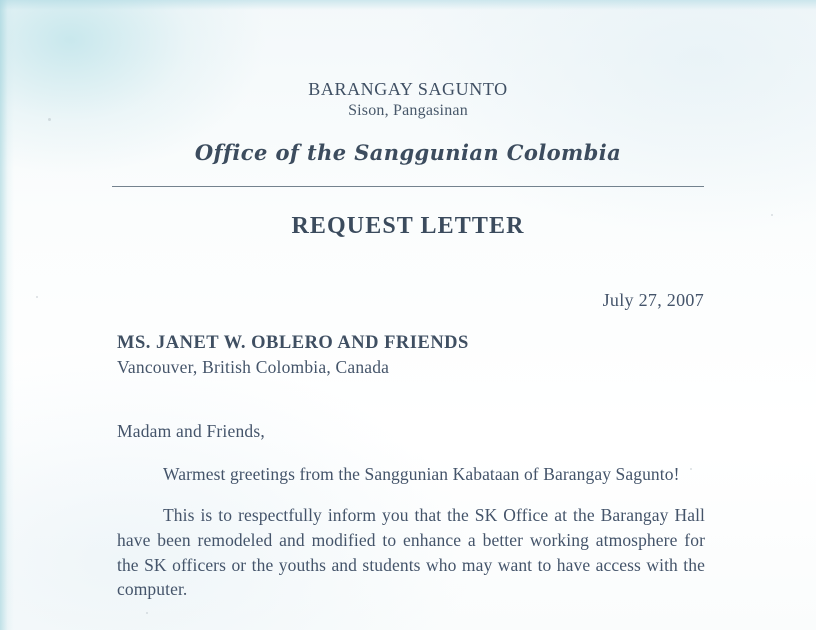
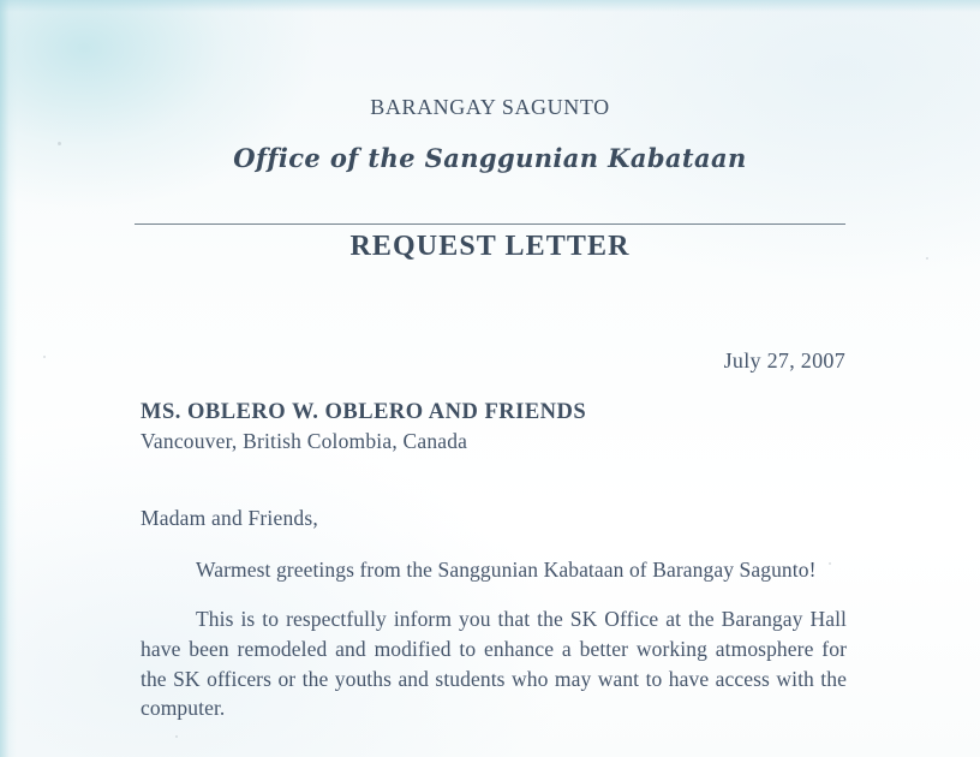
  BARANGAY SAGUNTO
- Sison, Pangasinan
- Office of the Sanggunian Colombia
+ Office of the Sanggunian Kabataan
  REQUEST LETTER
  July 27, 2007
- MS. JANET W. OBLERO AND FRIENDS
+ MS. OBLERO W. OBLERO AND FRIENDS
  Vancouver, British Colombia, Canada
  Madam and Friends,
  Warmest greetings from the Sanggunian Kabataan of Barangay Sagunto!
  This is to respectfully inform you that the SK Office at the Barangay Hall have been remodeled and modified to enhance a better working atmosphere for the SK officers or the youths and students who may want to have access with the computer.
